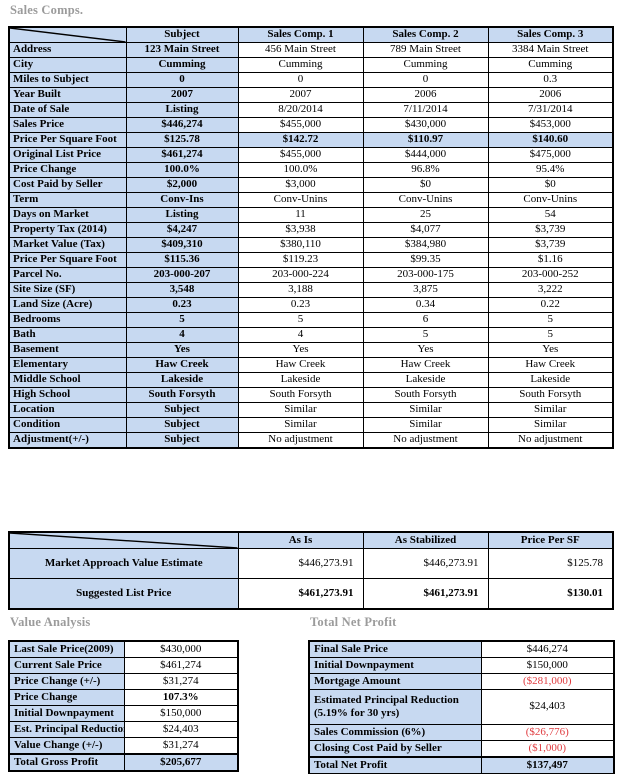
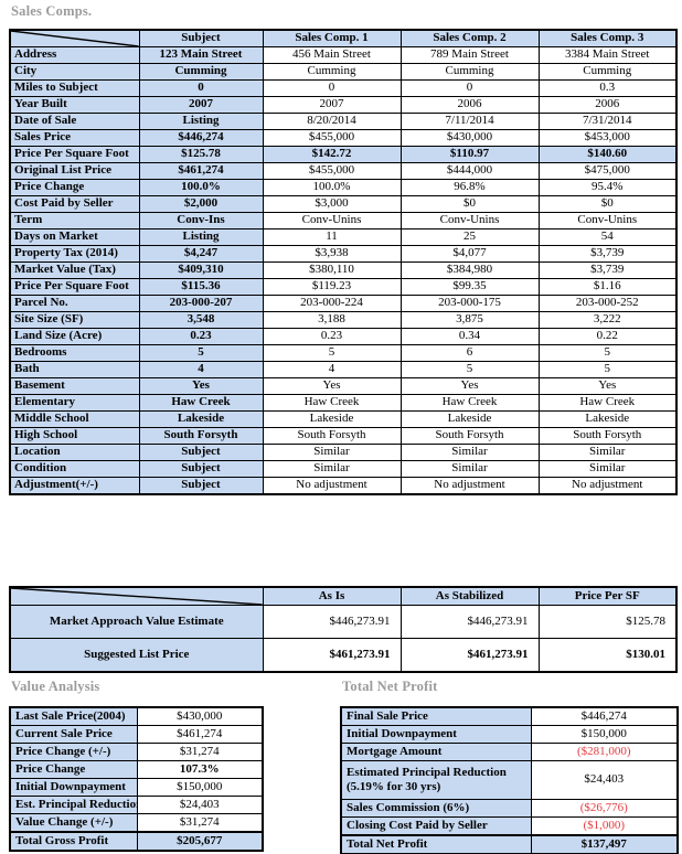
  Sales Comps.
  	Subject	Sales Comp. 1	Sales Comp. 2	Sales Comp. 3
  Address	123 Main Street	456 Main Street	789 Main Street	3384 Main Street
  City	Cumming	Cumming	Cumming	Cumming
  Miles to Subject	0	0	0	0.3
  Year Built	2007	2007	2006	2006
  Date of Sale	Listing	8/20/2014	7/11/2014	7/31/2014
  Sales Price	$446,274	$455,000	$430,000	$453,000
  Price Per Square Foot	$125.78	$142.72	$110.97	$140.60
  Original List Price	$461,274	$455,000	$444,000	$475,000
  Price Change	100.0%	100.0%	96.8%	95.4%
  Cost Paid by Seller	$2,000	$3,000	$0	$0
  Term	Conv-Ins	Conv-Unins	Conv-Unins	Conv-Unins
  Days on Market	Listing	11	25	54
  Property Tax (2014)	$4,247	$3,938	$4,077	$3,739
  Market Value (Tax)	$409,310	$380,110	$384,980	$3,739
  Price Per Square Foot	$115.36	$119.23	$99.35	$1.16
  Parcel No.	203-000-207	203-000-224	203-000-175	203-000-252
  Site Size (SF)	3,548	3,188	3,875	3,222
  Land Size (Acre)	0.23	0.23	0.34	0.22
  Bedrooms	5	5	6	5
  Bath	4	4	5	5
  Basement	Yes	Yes	Yes	Yes
  Elementary	Haw Creek	Haw Creek	Haw Creek	Haw Creek
  Middle School	Lakeside	Lakeside	Lakeside	Lakeside
  High School	South Forsyth	South Forsyth	South Forsyth	South Forsyth
  Location	Subject	Similar	Similar	Similar
  Condition	Subject	Similar	Similar	Similar
  Adjustment(+/-)	Subject	No adjustment	No adjustment	No adjustment
  	As Is	As Stabilized	Price Per SF
  Market Approach Value Estimate	$446,273.91	$446,273.91	$125.78
  Suggested List Price	$461,273.91	$461,273.91	$130.01
  Value Analysis
  Total Net Profit
- Last Sale Price(2009)	$430,000
+ Last Sale Price(2004)	$430,000
  Current Sale Price	$461,274
  Price Change (+/-)	$31,274
  Price Change	107.3%
  Initial Downpayment	$150,000
  Est. Principal Reductio	$24,403
  Value Change (+/-)	$31,274
  Total Gross Profit	$205,677
  Final Sale Price	$446,274
  Initial Downpayment	$150,000
  Mortgage Amount	($281,000)
  Estimated Principal Reduction (5.19% for 30 yrs)	$24,403
  Sales Commission (6%)	($26,776)
  Closing Cost Paid by Seller	($1,000)
  Total Net Profit	$137,497
